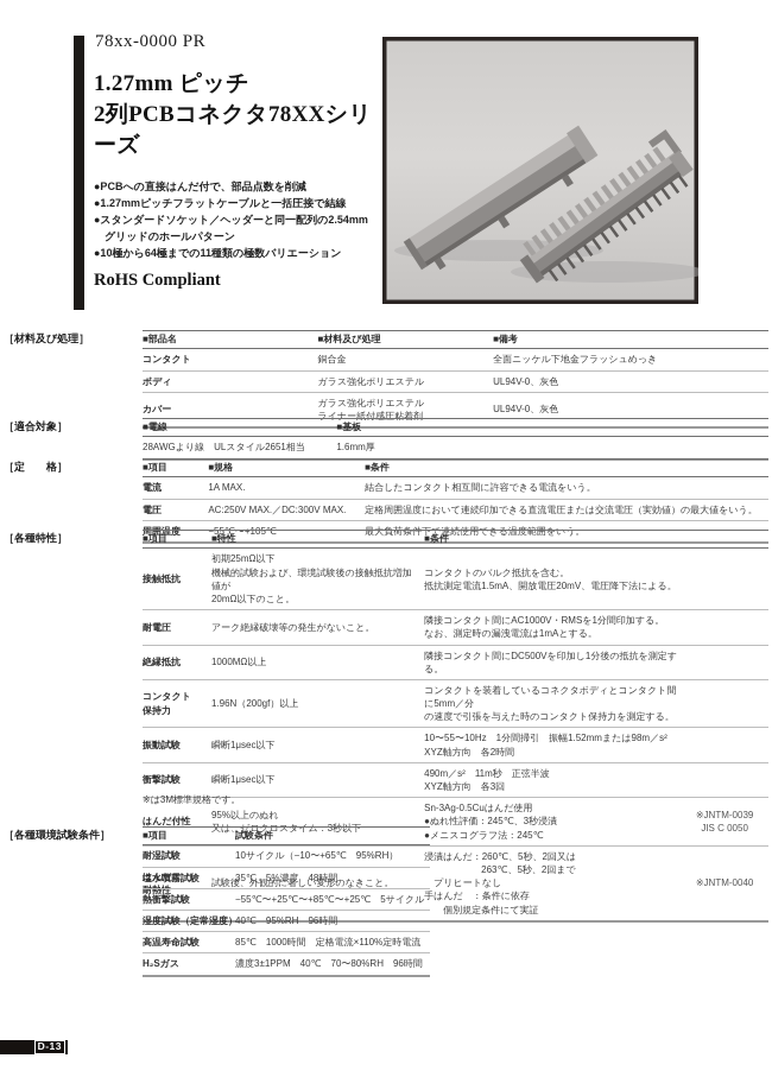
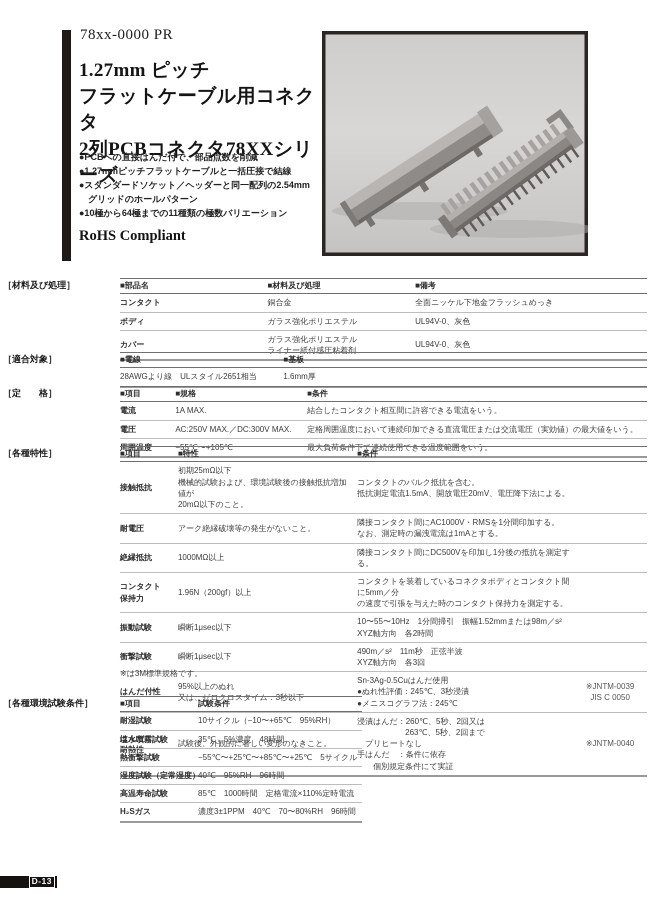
  78xx-0000 PR
  1.27mm ピッチ
+ フラットケーブル用コネクタ
  2列PCBコネクタ78XXシリーズ
  ●PCBへの直接はんだ付で、部品点数を削減
  ●1.27mmピッチフラットケーブルと一括圧接で結線
  ●スタンダードソケット／ヘッダーと同一配列の2.54mm
  グリッドのホールパターン
  ●10極から64極までの11種類の極数バリエーション
  RoHS Compliant
  ［材料及び処理］
  ■部品名	■材料及び処理	■備考
  コンタクト	銅合金	全面ニッケル下地金フラッシュめっき
  ボディ	ガラス強化ポリエステル	UL94V-0、灰色
  カバー	ガラス強化ポリエステル ライナー紙付感圧粘着剤	UL94V-0、灰色
  ［適合対象］
  ■電線	■基板
  28AWGより線 ULスタイル2651相当	1.6mm厚
  ［定 格］
  ■項目	■規格	■条件
  電流	1A MAX.	結合したコンタクト相互間に許容できる電流をいう。
  電圧	AC:250V MAX.／DC:300V MAX.	定格周囲温度において連続印加できる直流電圧または交流電圧（実効値）の最大値をいう。
  周囲温度	−55℃〜+105℃	最大負荷条件下で連続使用できる温度範囲をいう。
  ［各種特性］
  ■項目	■特性	■条件
  接触抵抗	初期25mΩ以下 機械的試験および、環境試験後の接触抵抗増加値が 20mΩ以下のこと。	コンタクトのバルク抵抗を含む。 抵抗測定電流1.5mA、開放電圧20mV、電圧降下法による。
  耐電圧	アーク絶縁破壊等の発生がないこと。	隣接コンタクト間にAC1000V・RMSを1分間印加する。 なお、測定時の漏洩電流は1mAとする。
  絶縁抵抗	1000MΩ以上	隣接コンタクト間にDC500Vを印加し1分後の抵抗を測定する。
  コンタクト 保持力	1.96N（200gf）以上	コンタクトを装着しているコネクタボディとコンタクト間に5mm／分 の速度で引張を与えた時のコンタクト保持力を測定する。
  振動試験	瞬断1μsec以下	10〜55〜10Hz 1分間掃引 振幅1.52mmまたは98m／s² XYZ軸方向 各2時間
  衝撃試験	瞬断1μsec以下	490m／s² 11m秒 正弦半波 XYZ軸方向 各3回
  はんだ付性	95%以上のぬれ 又は、ゼロクロスタイム：3秒以下	Sn-3Ag-0.5Cuはんだ使用 ●ぬれ性評価：245℃、3秒浸漬 ●メニスコグラフ法：245℃	※JNTM-0039 JIS C 0050
  はんだ 耐熱性	試験後、外観的に著しい変形のなきこと。	浸漬はんだ：260℃、5秒、2回又は 263℃、5秒、2回まで プリヒートなし 手はんだ ：条件に依存 個別規定条件にて実証	※JNTM-0040
  ※は3M標準規格です。
  ［各種環境試験条件］
  ■項目	試験条件
  耐湿試験	10サイクル（−10〜+65℃ 95%RH）
  塩水噴霧試験	35℃ 5%濃度 48時間
  熱衝撃試験	−55℃〜+25℃〜+85℃〜+25℃ 5サイクル
  湿度試験（定常湿度）	40℃ 95%RH 96時間
  高温寿命試験	85℃ 1000時間 定格電流×110%定時電流
  H₂Sガス	濃度3±1PPM 40℃ 70〜80%RH 96時間
  D-13
